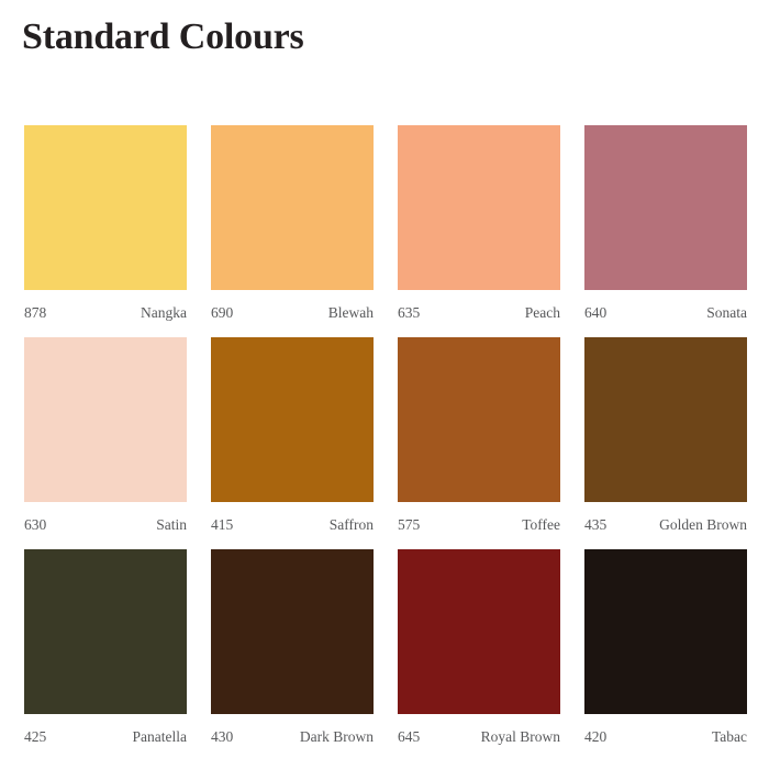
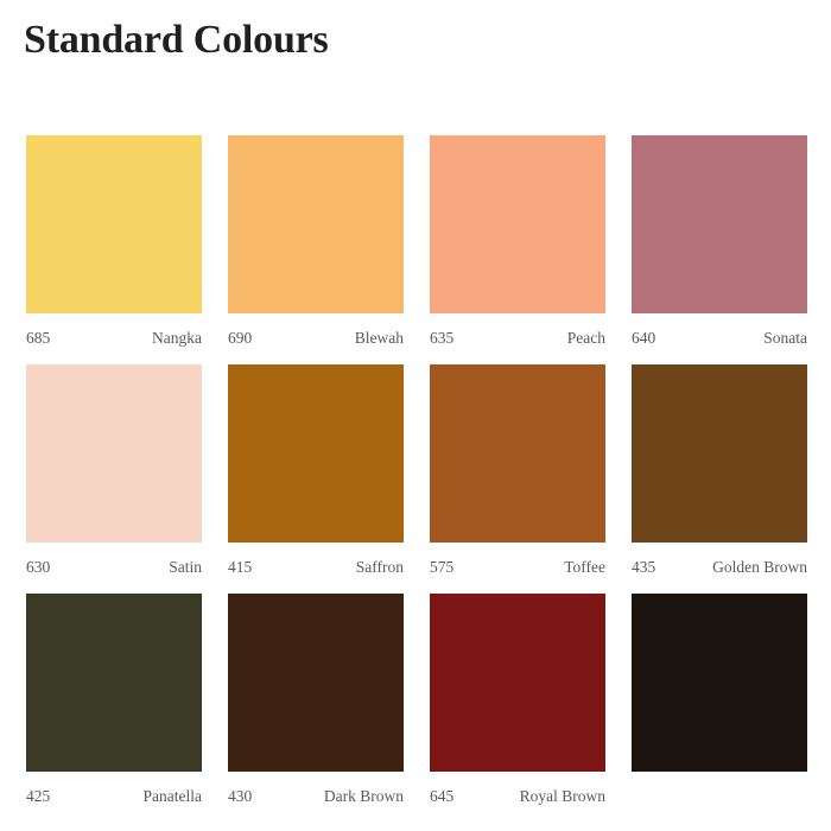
  Standard Colours
- 878
+ 685
  Nangka
  690
  Blewah
  635
  Peach
  640
  Sonata
  630
  Satin
  415
  Saffron
  575
  Toffee
  435
  Golden Brown
  425
  Panatella
  430
  Dark Brown
  645
  Royal Brown
- 420
- Tabac
